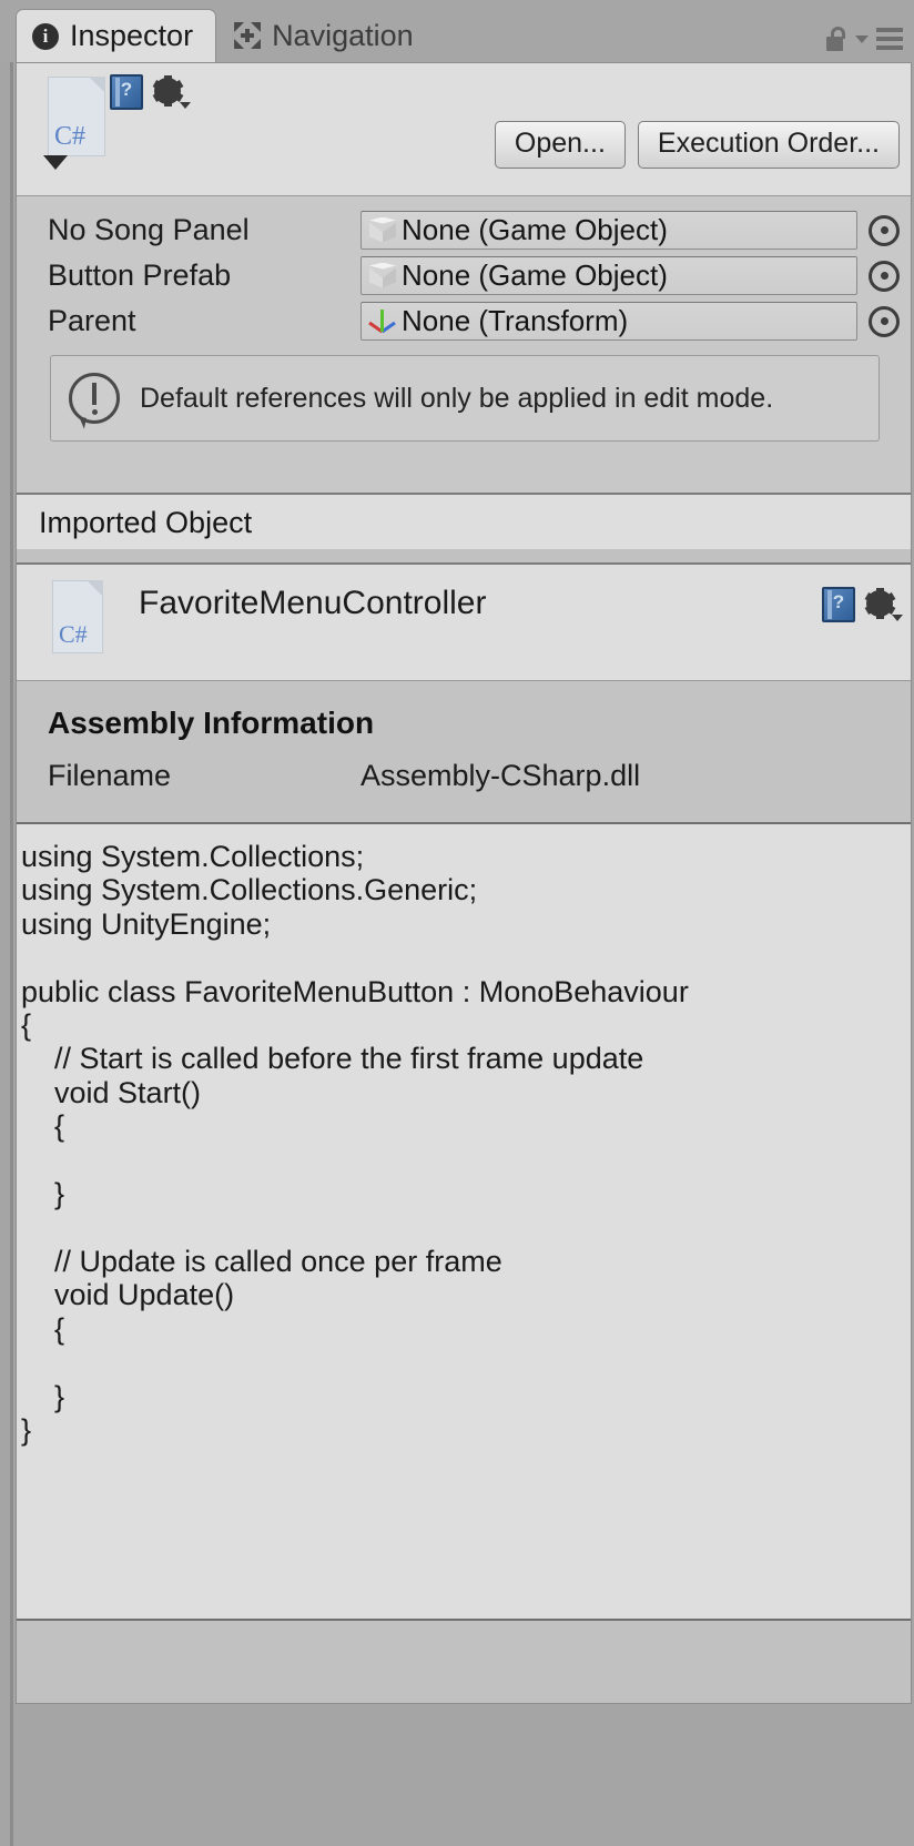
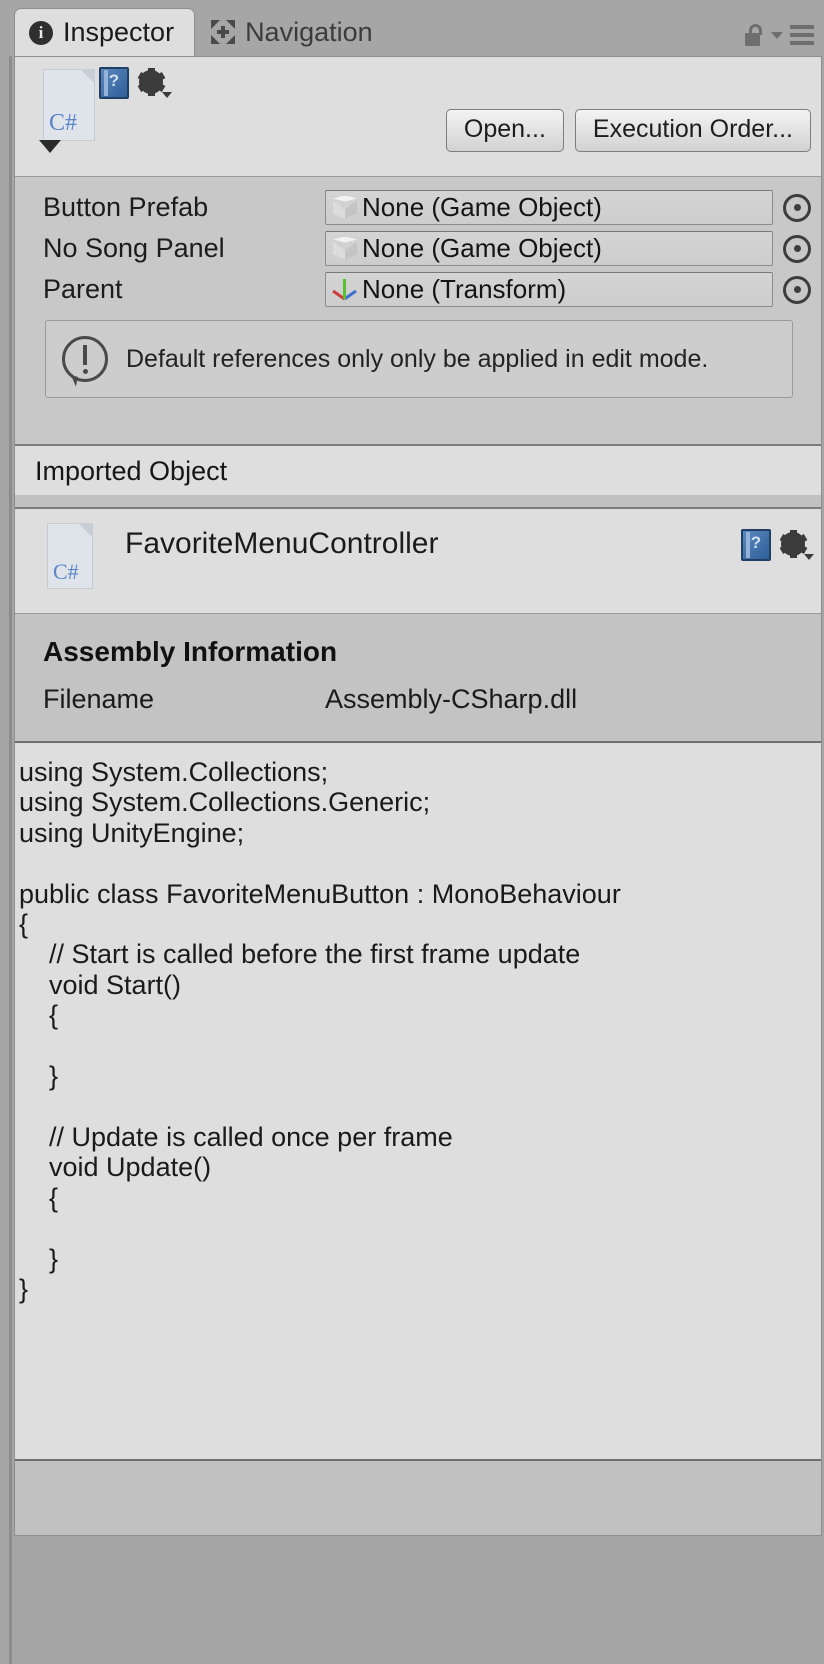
  i
  Inspector
  Navigation
  C#
  ?
  Open...
  Execution Order...
- No Song Panel
+ Button Prefab
  None (Game Object)
- Button Prefab
+ No Song Panel
  None (Game Object)
  Parent
  None (Transform)
- Default references will only be applied in edit mode.
+ Default references only only be applied in edit mode.
  Imported Object
  C#
  FavoriteMenuController
  ?
  Assembly Information
  Filename
  Assembly-CSharp.dll
  using System.Collections;
  using System.Collections.Generic;
  using UnityEngine;
  public class FavoriteMenuButton : MonoBehaviour
  {
  // Start is called before the first frame update
  void Start()
  {
  }
  // Update is called once per frame
  void Update()
  {
  }
  }
